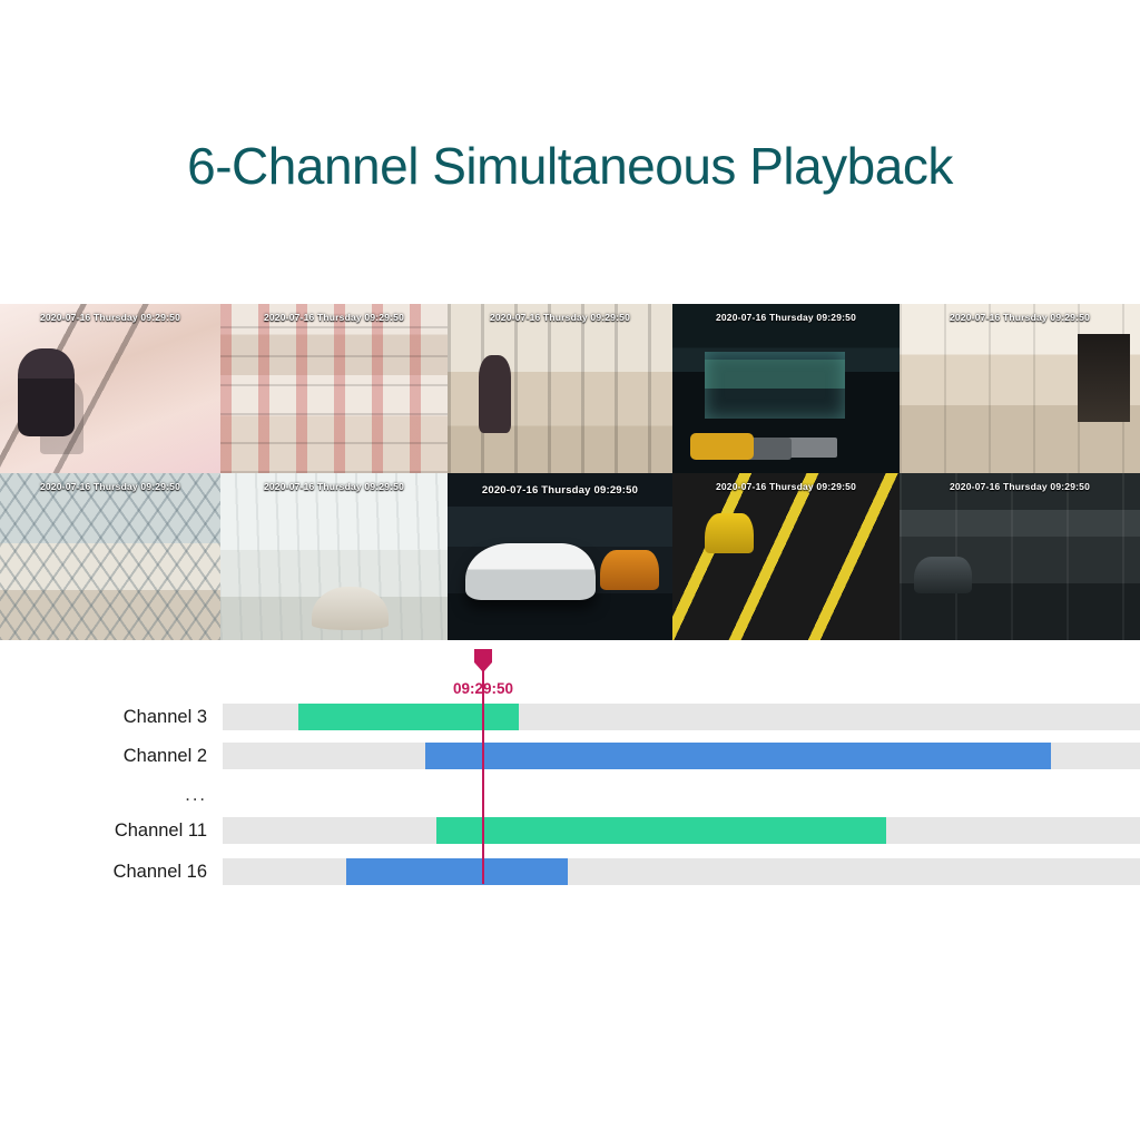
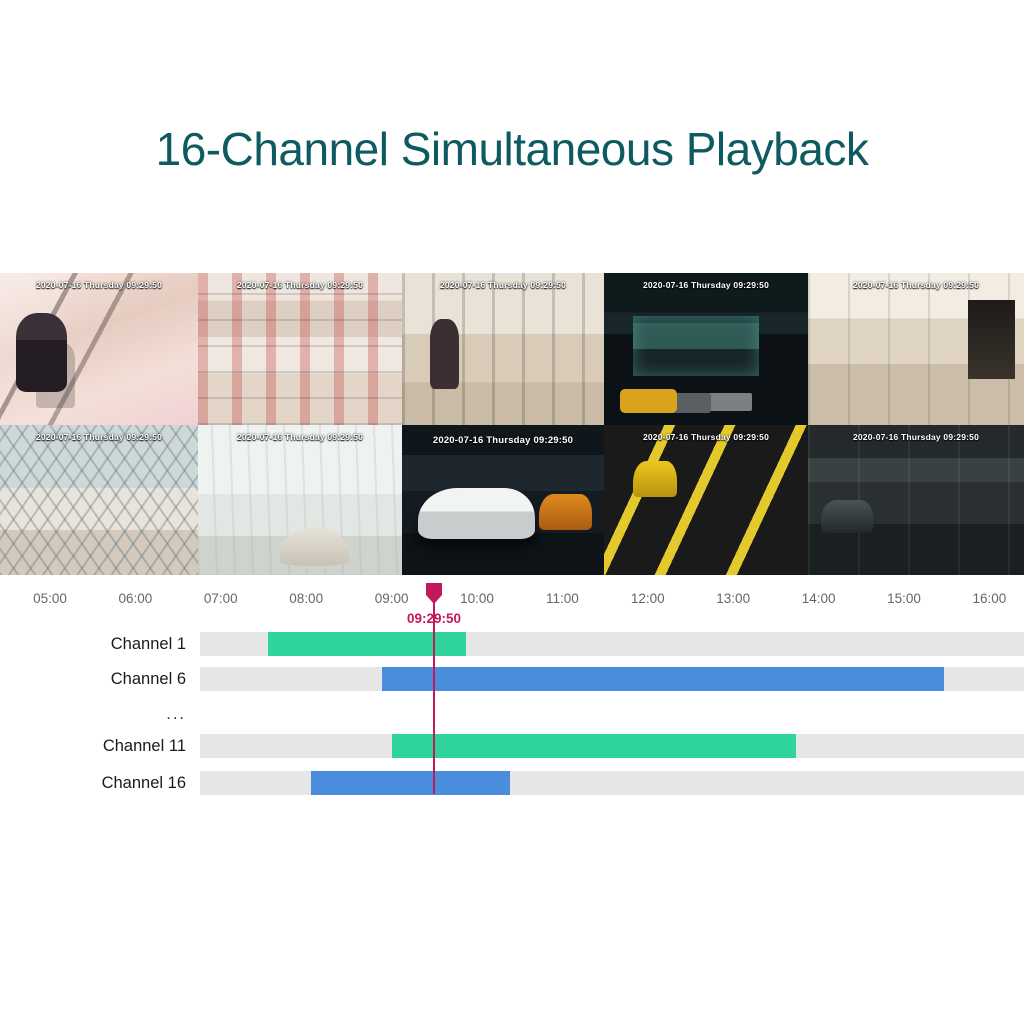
- 6-Channel Simultaneous Playback
+ 16-Channel Simultaneous Playback
  2020-07-16 Thursday 09:29:50
  2020-07-16 Thursday 09:29:50
  2020-07-16 Thursday 09:29:50
  2020-07-16 Thursday 09:29:50
  2020-07-16 Thursday 09:29:50
  2020-07-16 Thursday 09:29:50
  2020-07-16 Thursday 09:29:50
  2020-07-16 Thursday 09:29:50
  2020-07-16 Thursday 09:29:50
  2020-07-16 Thursday 09:29:50
+ 05:00
+ 06:00
+ 07:00
+ 08:00
+ 09:00
+ 10:00
+ 11:00
+ 12:00
+ 13:00
+ 14:00
+ 15:00
+ 16:00
  09:29:50
- Channel 3
+ Channel 1
- Channel 2
+ Channel 6
  ...
  Channel 11
  Channel 16
